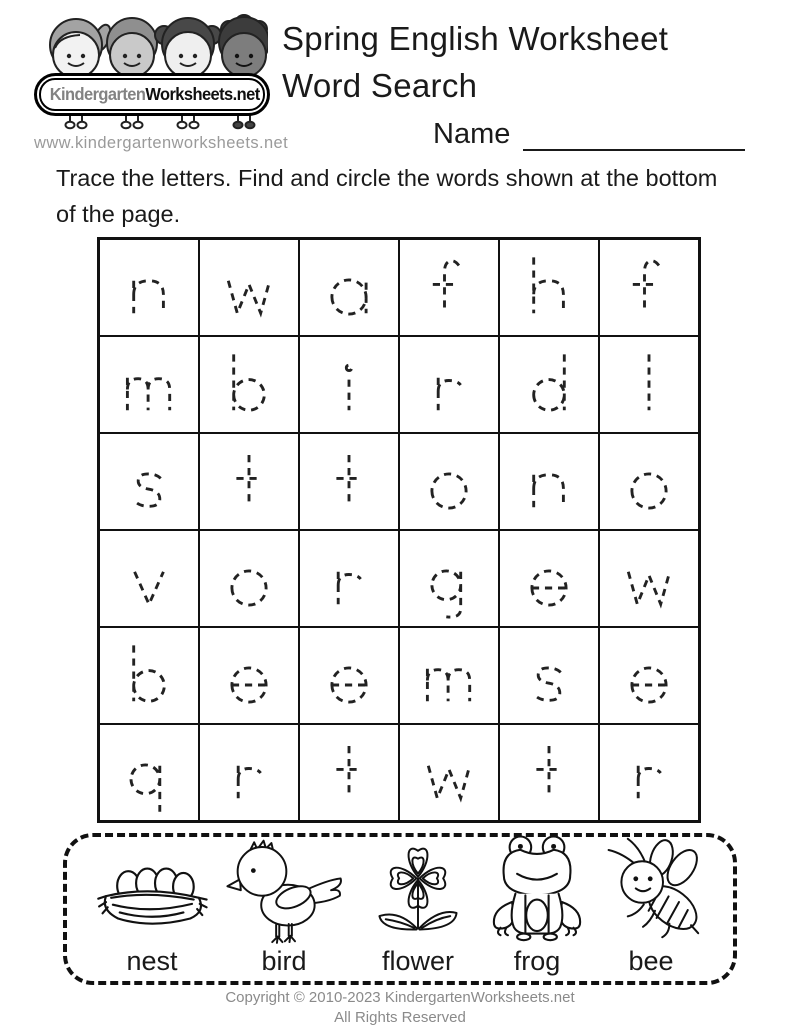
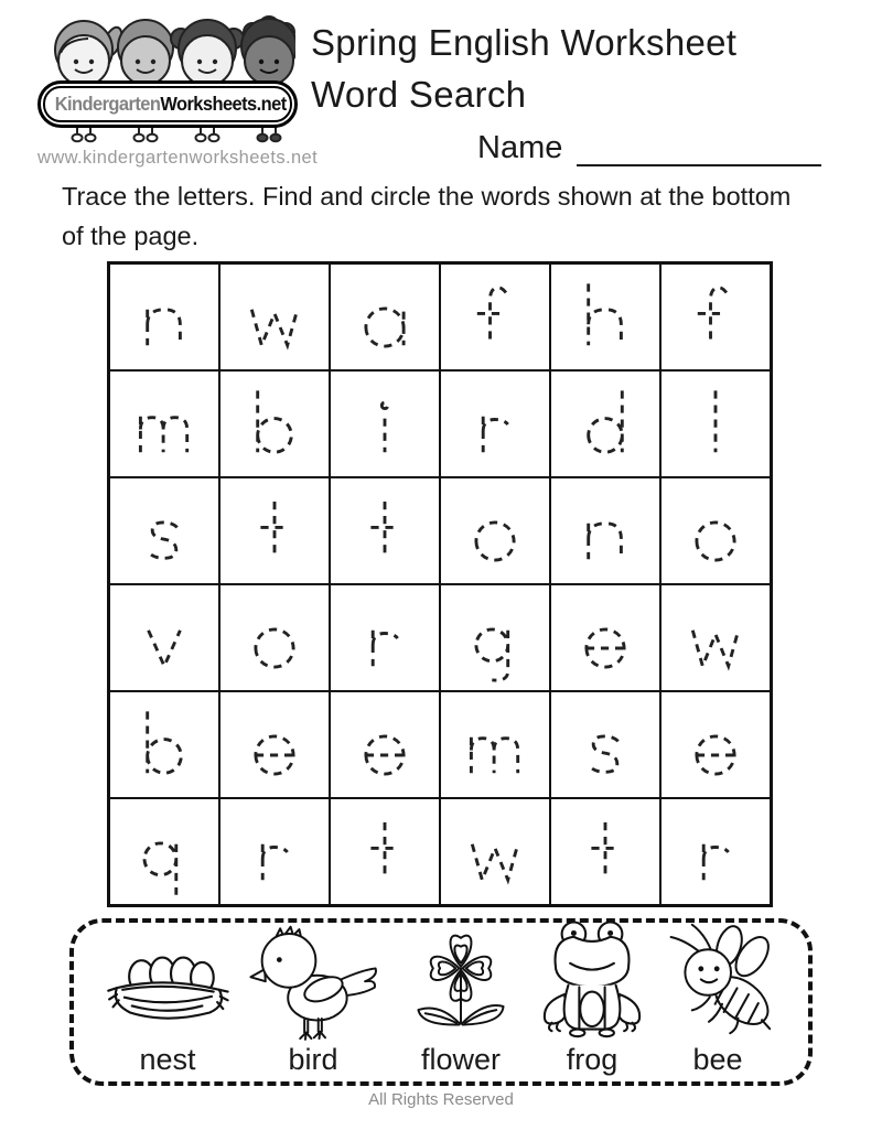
  KindergartenWorksheets.net
  www.kindergartenworksheets.net
  Spring English Worksheet
  Word Search
  Name
  Trace the letters. Find and circle the words shown at the bottom
  of the page.
  nest
  bird
  flower
  frog
  bee
- Copyright © 2010-2023 KindergartenWorksheets.net
  All Rights Reserved
